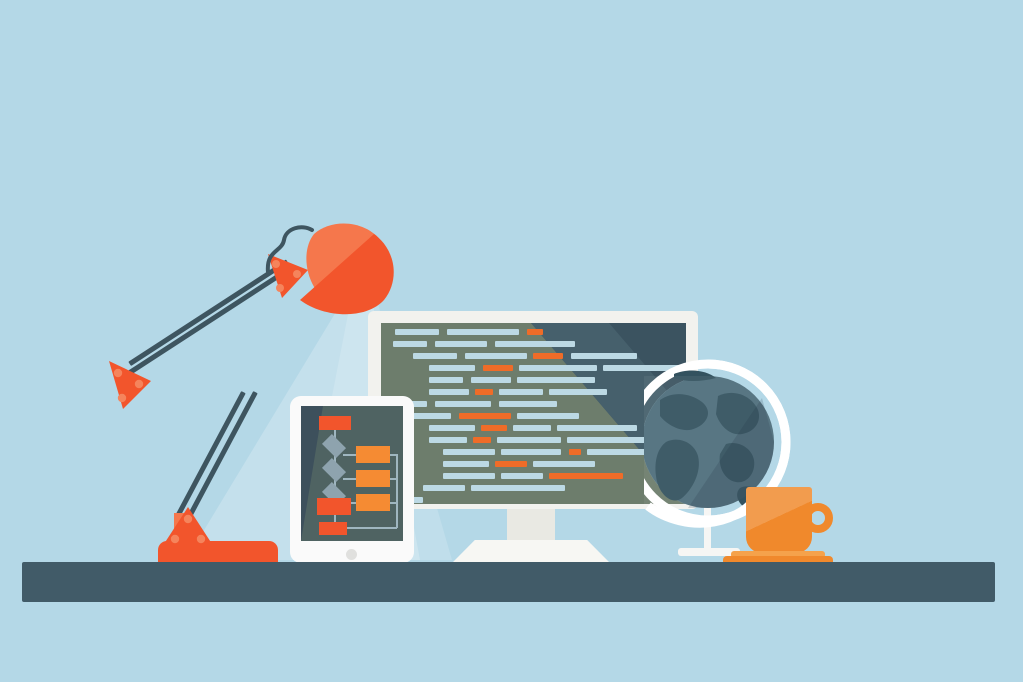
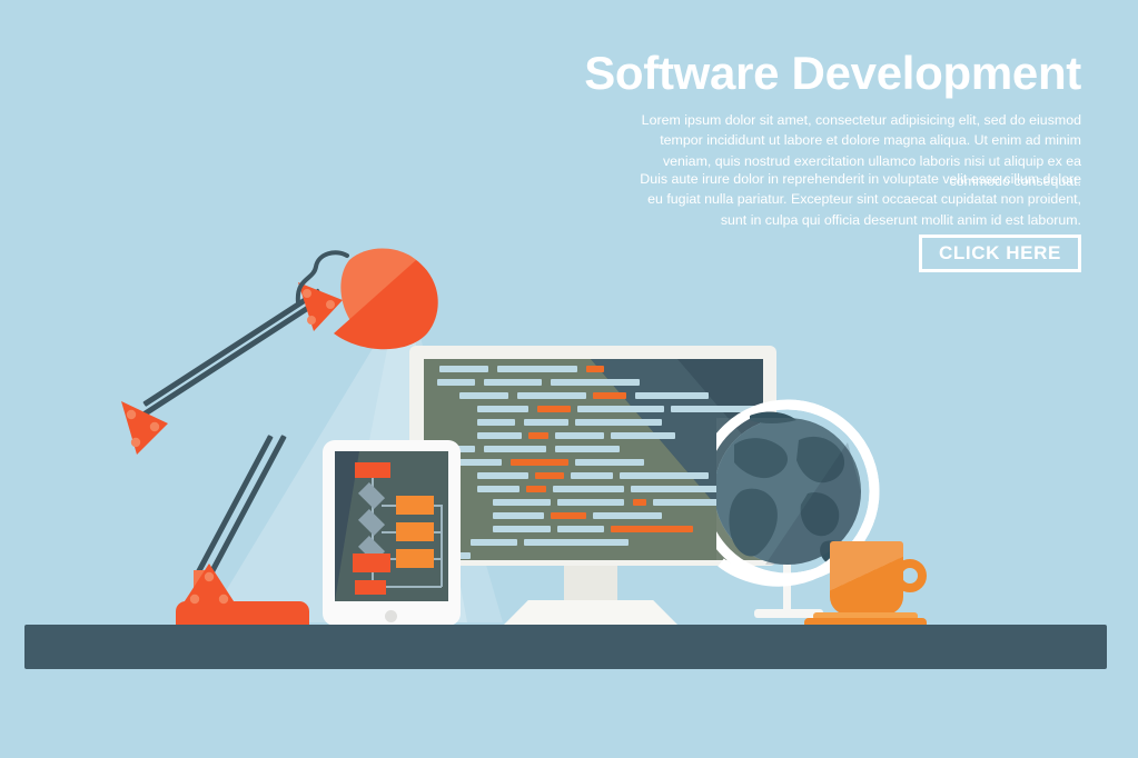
+ Software Development
+ Lorem ipsum dolor sit amet, consectetur adipisicing elit, sed do eiusmod tempor incididunt ut labore et dolore magna aliqua. Ut enim ad minim veniam, quis nostrud exercitation ullamco laboris nisi ut aliquip ex ea commodo consequat.
+ Duis aute irure dolor in reprehenderit in voluptate velit esse cillum dolore eu fugiat nulla pariatur. Excepteur sint occaecat cupidatat non proident, sunt in culpa qui officia deserunt mollit anim id est laborum.
+ CLICK HERE
